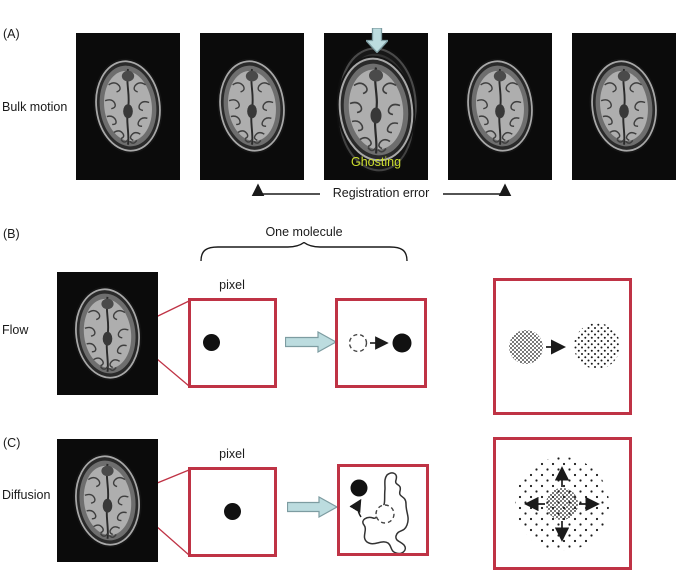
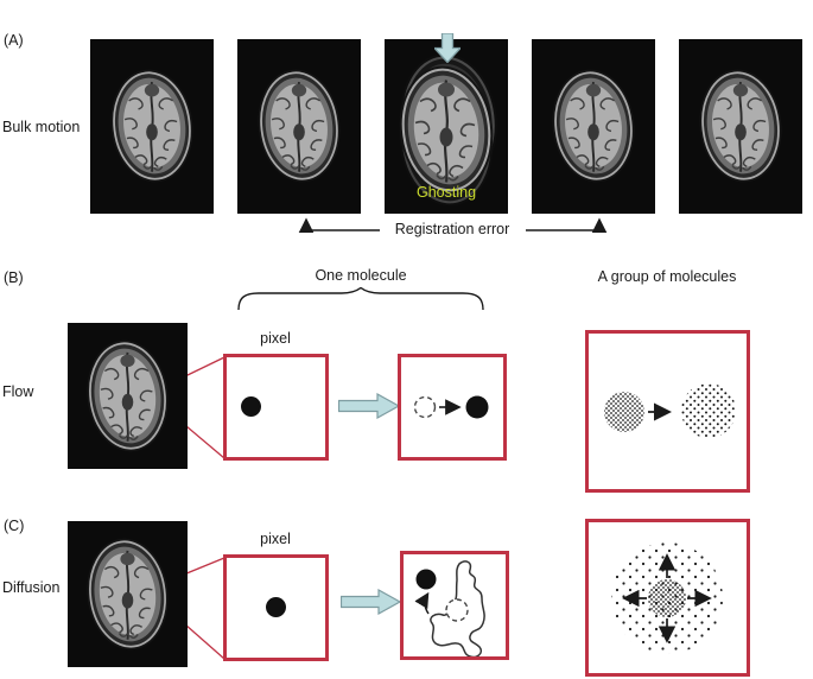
  (A)
  Bulk motion
  Ghosting
  Registration error
  (B)
  Flow
  One molecule
+ A group of molecules
  pixel
  (C)
  Diffusion
  pixel
